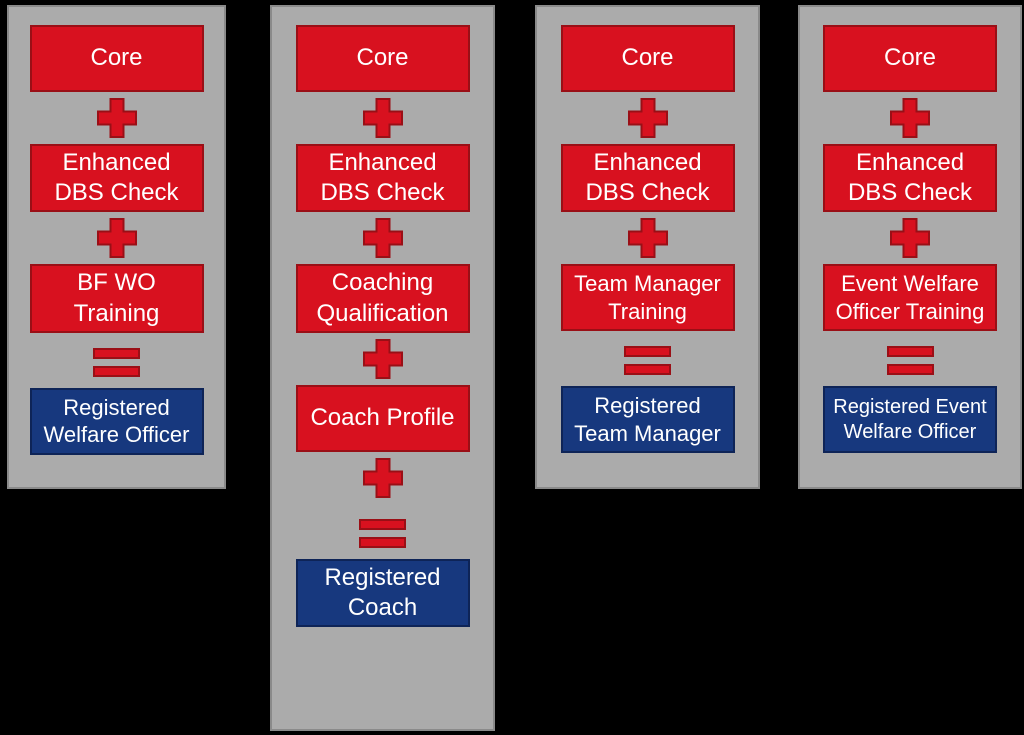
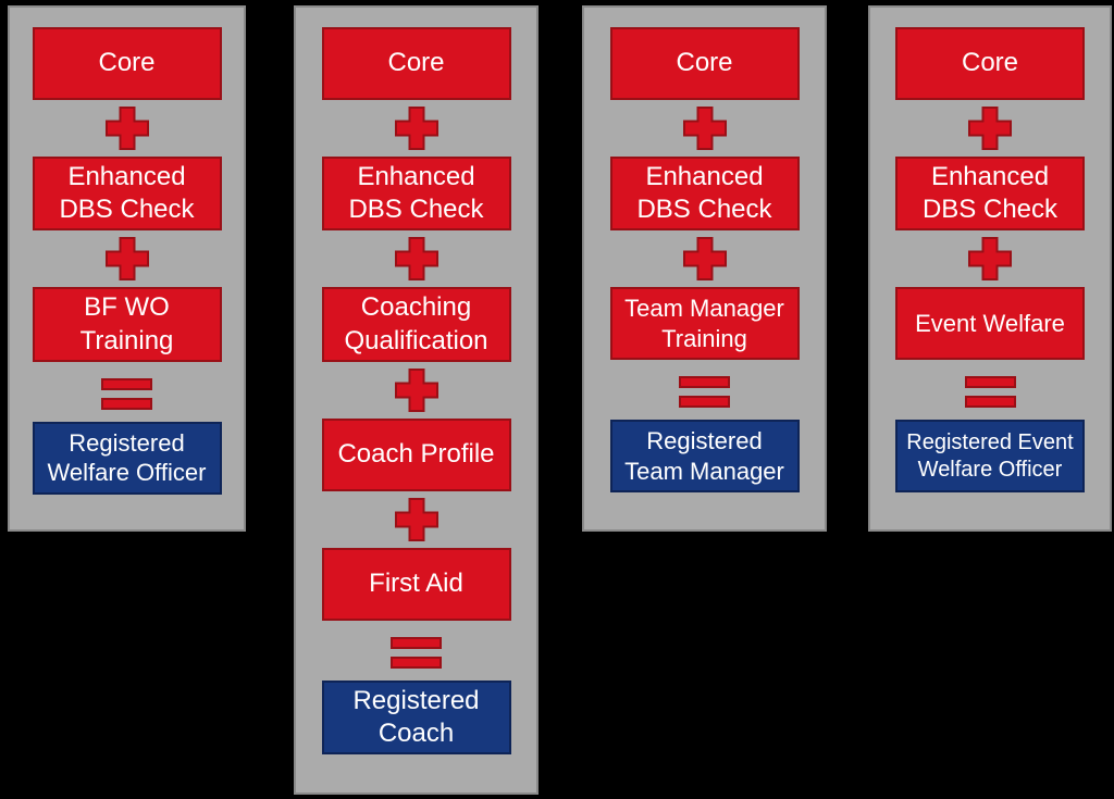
  Core
  Enhanced
  DBS Check
  BF WO
  Training
  Registered
  Welfare Officer
  Core
  Enhanced
  DBS Check
  Coaching
  Qualification
  Coach Profile
+ First Aid
  Registered
  Coach
  Core
  Enhanced
  DBS Check
  Team Manager
  Training
  Registered
  Team Manager
  Core
  Enhanced
  DBS Check
  Event Welfare
- Officer Training
  Registered Event
  Welfare Officer
